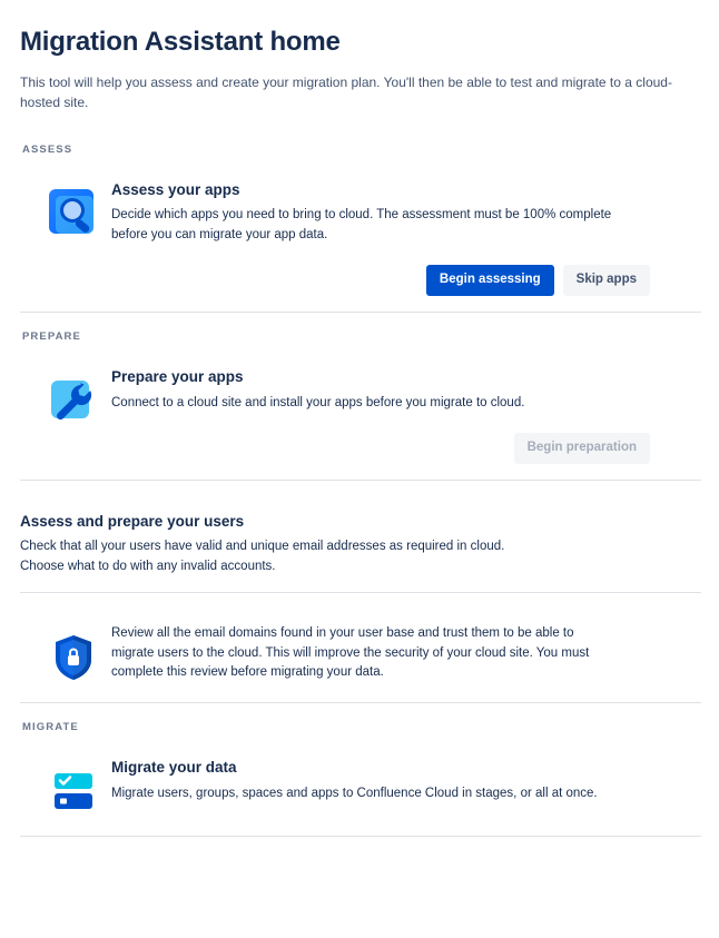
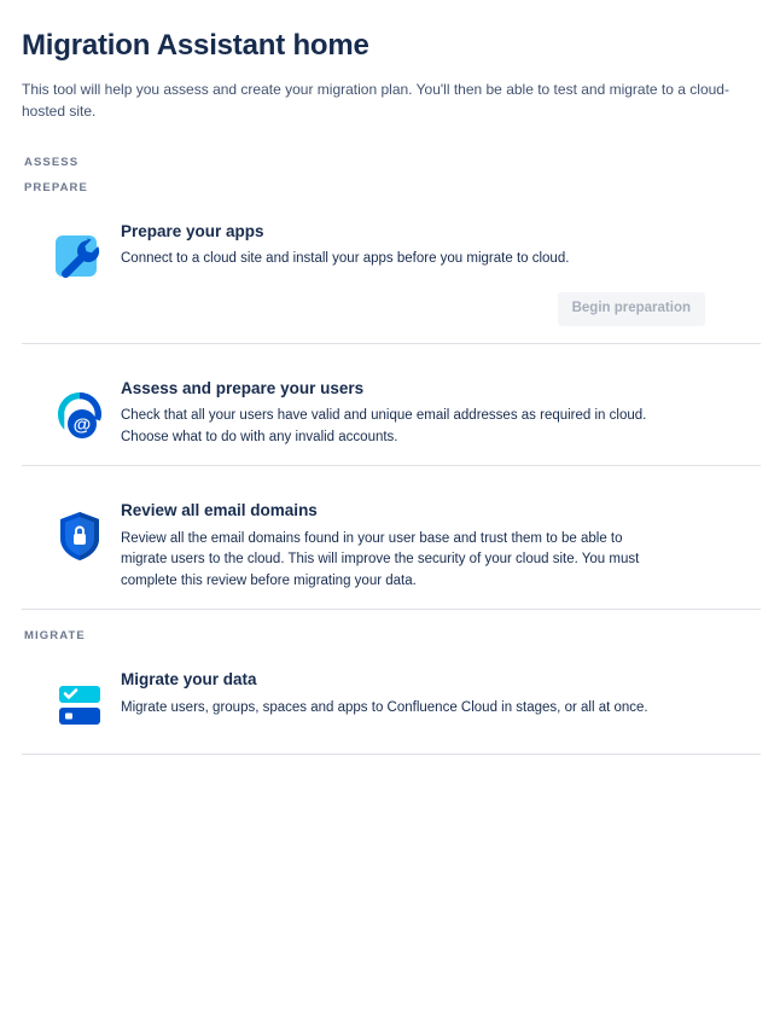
  Migration Assistant home
  This tool will help you assess and create your migration plan. You'll then be able to test and migrate to a cloud-hosted site.
  ASSESS
- Assess your apps
- Decide which apps you need to bring to cloud. The assessment must be 100% complete before you can migrate your app data.
- Begin assessing
- Skip apps
  PREPARE
  Prepare your apps
  Connect to a cloud site and install your apps before you migrate to cloud.
  Begin preparation
+ @
  Assess and prepare your users
  Check that all your users have valid and unique email addresses as required in cloud. Choose what to do with any invalid accounts.
+ Review all email domains
  Review all the email domains found in your user base and trust them to be able to migrate users to the cloud. This will improve the security of your cloud site. You must complete this review before migrating your data.
  MIGRATE
  Migrate your data
  Migrate users, groups, spaces and apps to Confluence Cloud in stages, or all at once.
